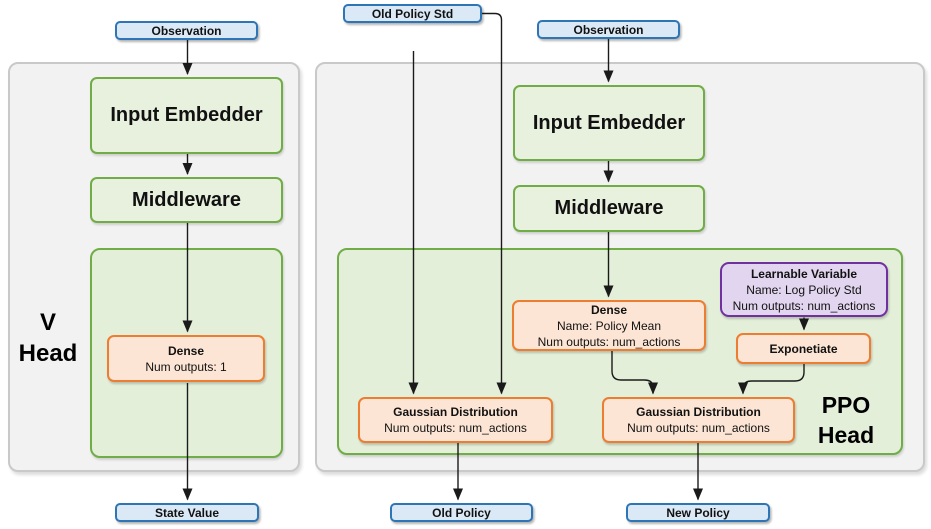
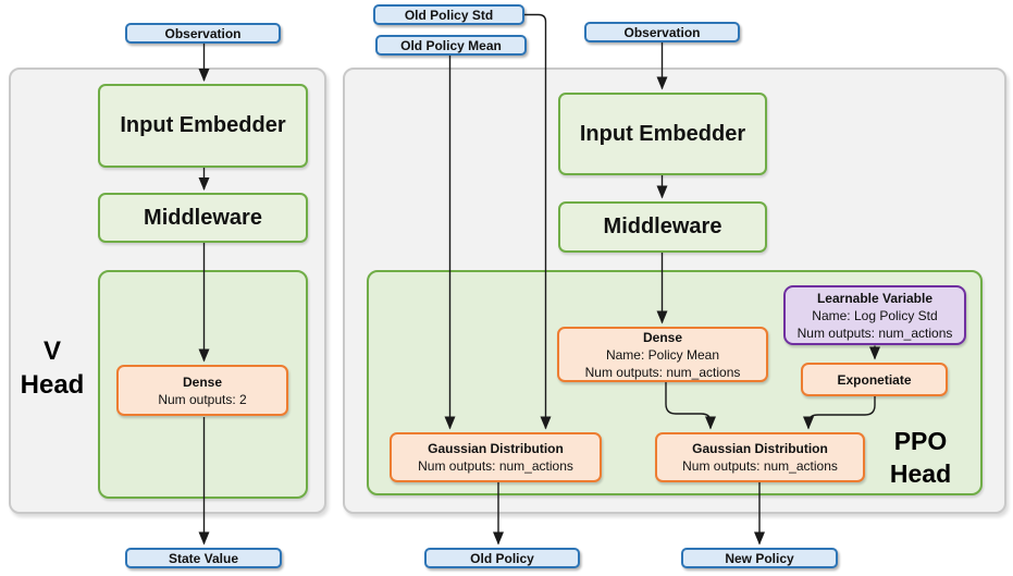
  V
  Head
  PPO
  Head
  Observation
  Old Policy Std
+ Old Policy Mean
  Observation
  State Value
  Old Policy
  New Policy
  Input Embedder
  Middleware
  Dense
- Num outputs: 1
+ Num outputs: 2
  Input Embedder
  Middleware
  Dense
  Name: Policy Mean
  Num outputs: num_actions
  Learnable Variable
  Name: Log Policy Std
  Num outputs: num_actions
  Exponetiate
  Gaussian Distribution
  Num outputs: num_actions
  Gaussian Distribution
  Num outputs: num_actions
